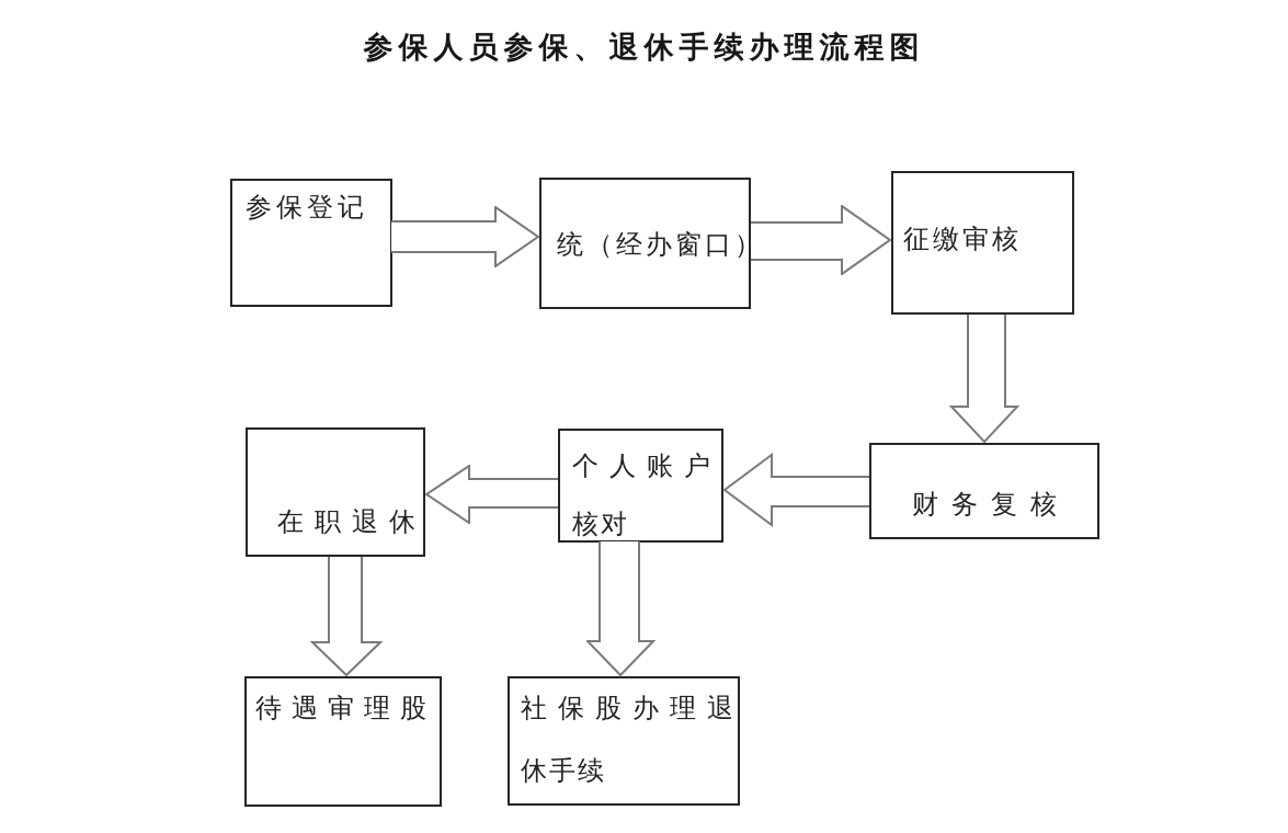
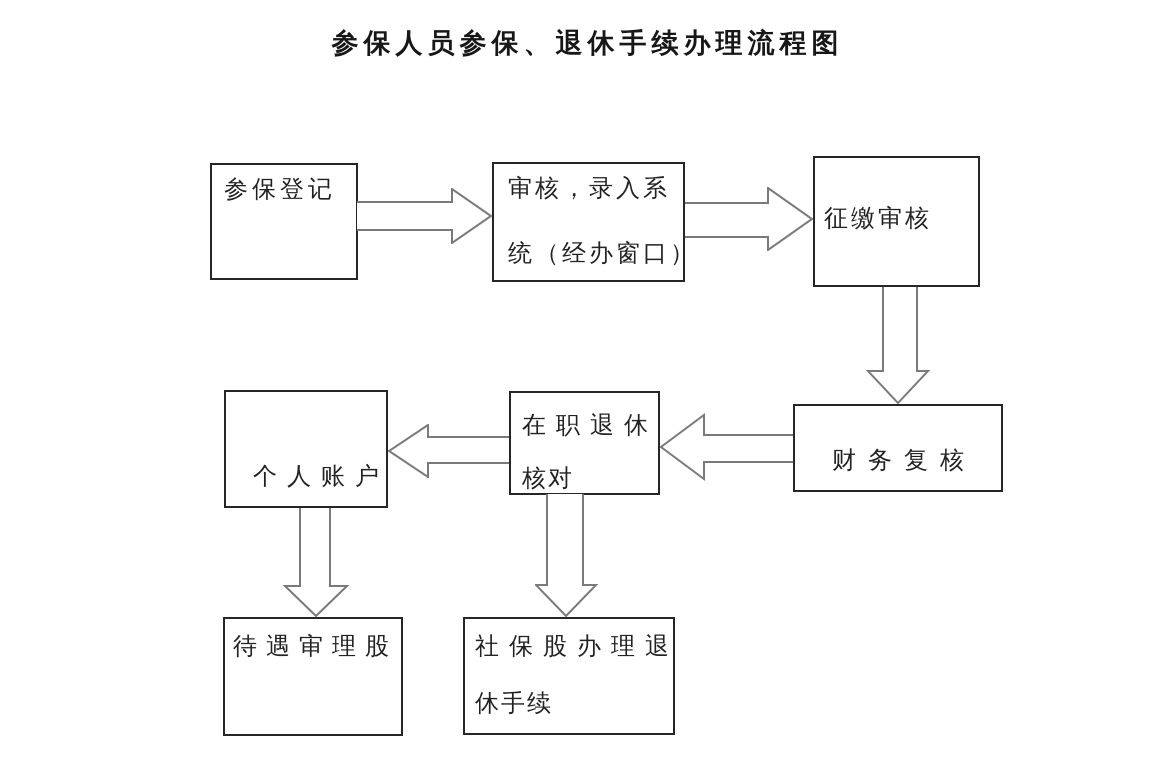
  参保人员参保、退休手续办理流程图
  参保登记
+ 审核，录入系
  统（经办窗口）
  征缴审核
  财务复核
- 个人账户
+ 在职退休
  核对
- 在职退休
+ 个人账户
  待遇审理股
  社保股办理退
  休手续
